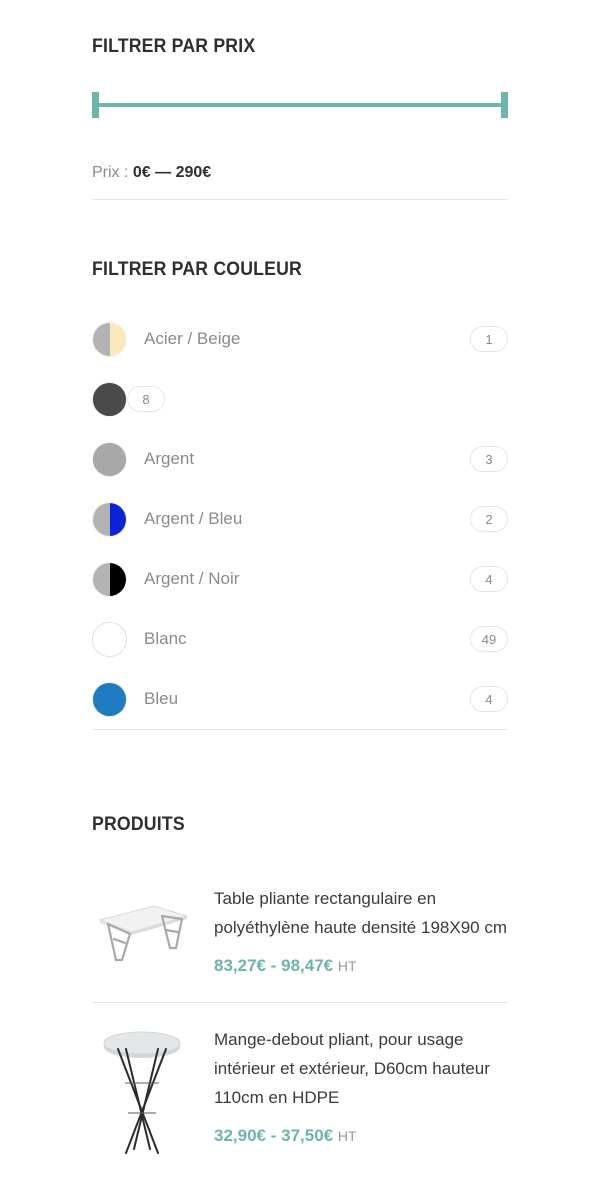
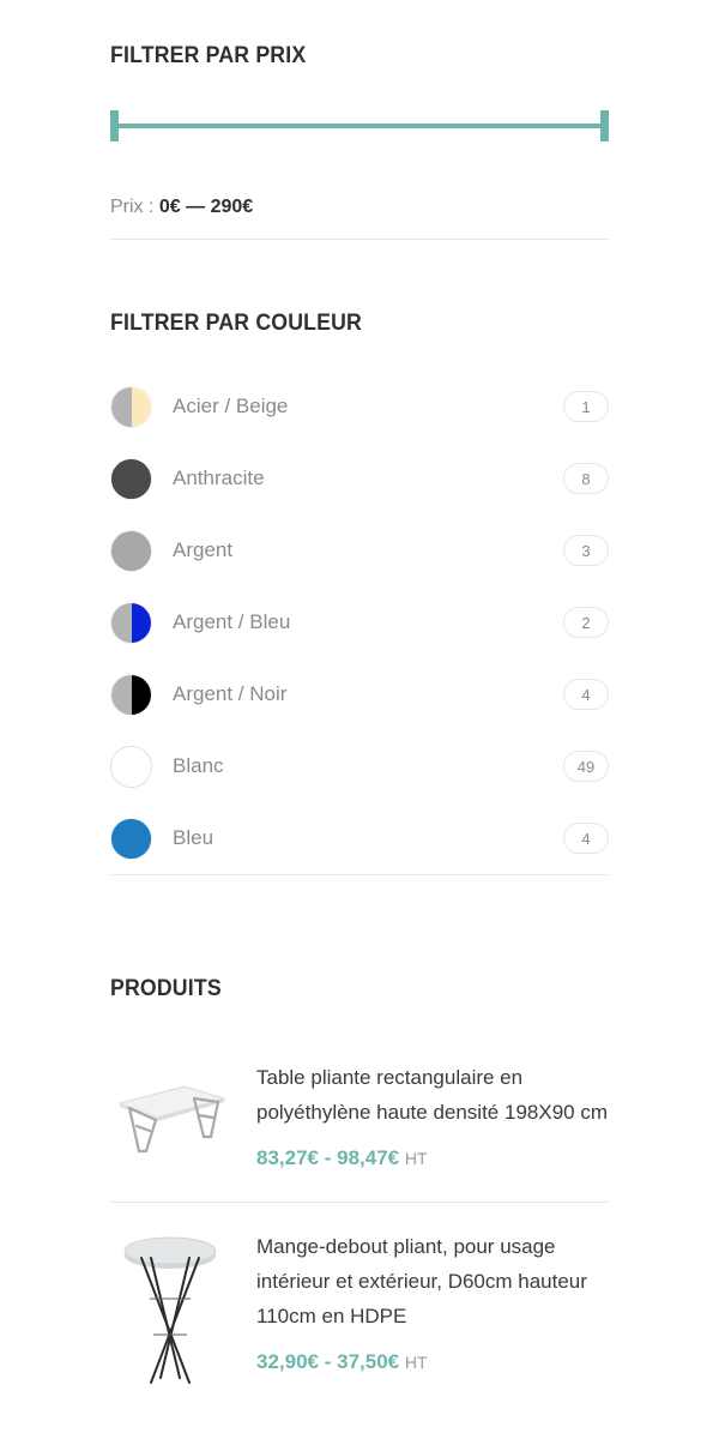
  FILTRER PAR PRIX
  Prix : 0€ — 290€
  FILTRER PAR COULEUR
  Acier / Beige
  1
+ Anthracite
  8
  Argent
  3
  Argent / Bleu
  2
  Argent / Noir
  4
  Blanc
  49
  Bleu
  4
  PRODUITS
  Table pliante rectangulaire en polyéthylène haute densité 198X90 cm
  83,27€ - 98,47€ HT
  Mange-debout pliant, pour usage intérieur et extérieur, D60cm hauteur 110cm en HDPE
  32,90€ - 37,50€ HT
